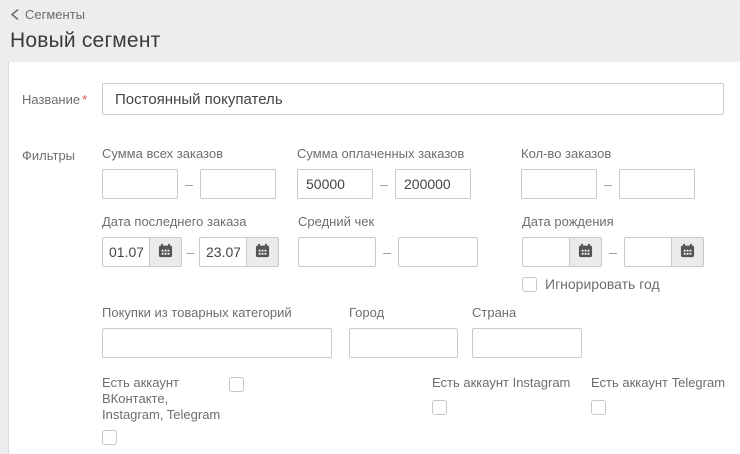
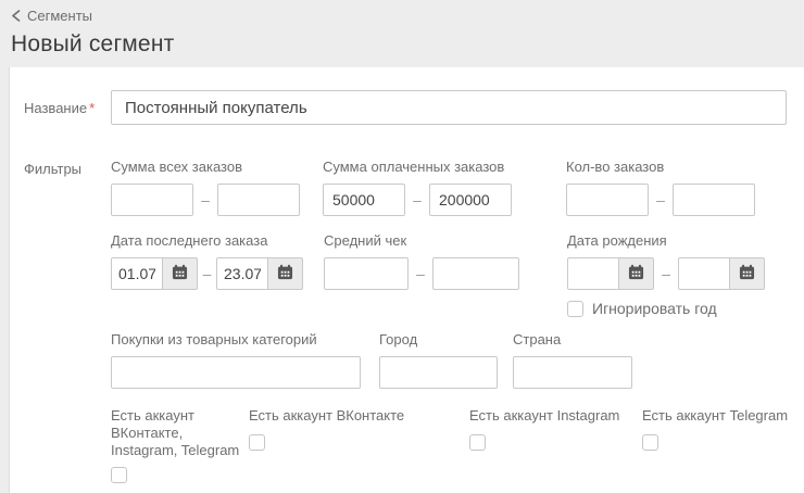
  Сегменты
  Новый сегмент
  Название *
  Постоянный покупатель
  Фильтры
  Сумма всех заказов
  –
  Сумма оплаченных заказов
  50000
  –
  200000
  Кол-во заказов
  –
  Дата последнего заказа
  01.07
  –
  23.07
  Средний чек
  –
  Дата рождения
  –
  Игнорировать год
  Покупки из товарных категорий
  Город
  Страна
  Есть аккаунт ВКонтакте,
  Instagram, Telegram
+ Есть аккаунт ВКонтакте
  Есть аккаунт Instagram
  Есть аккаунт Telegram
